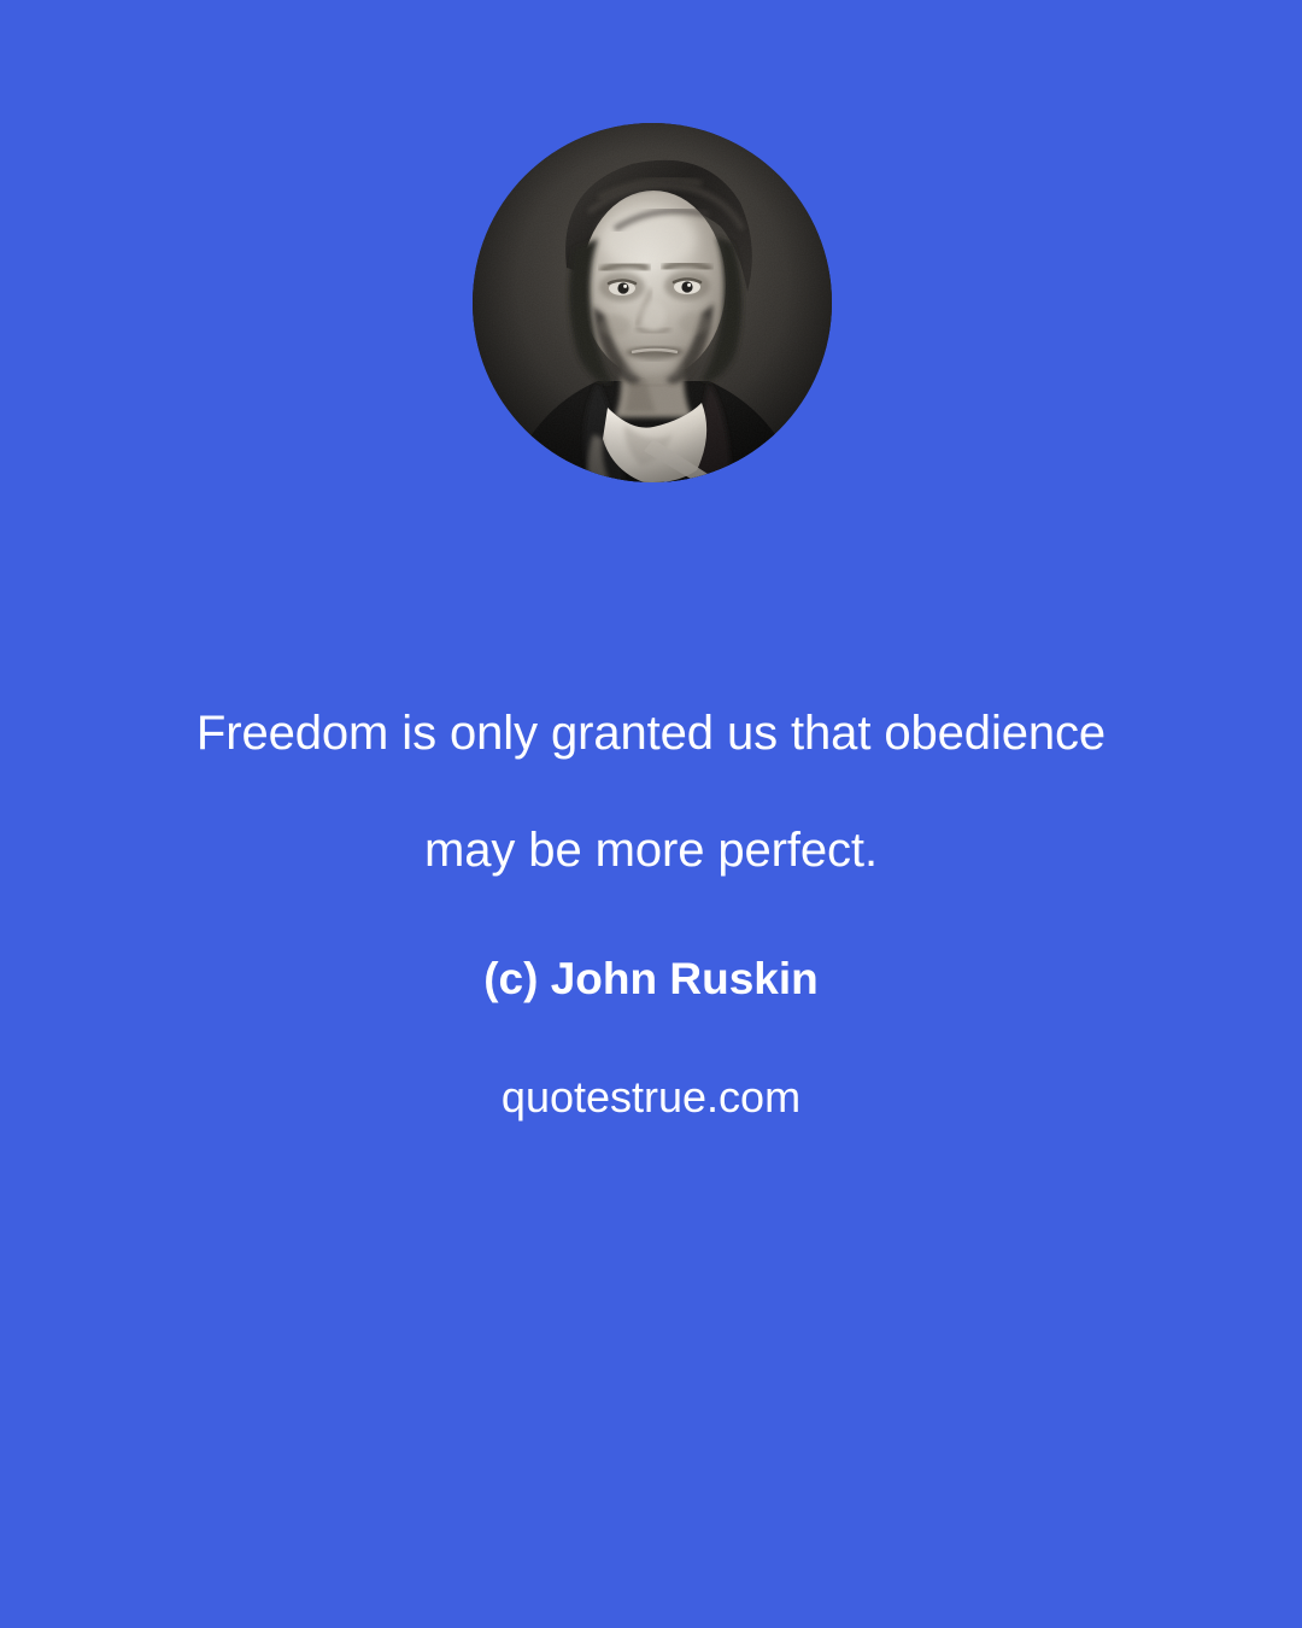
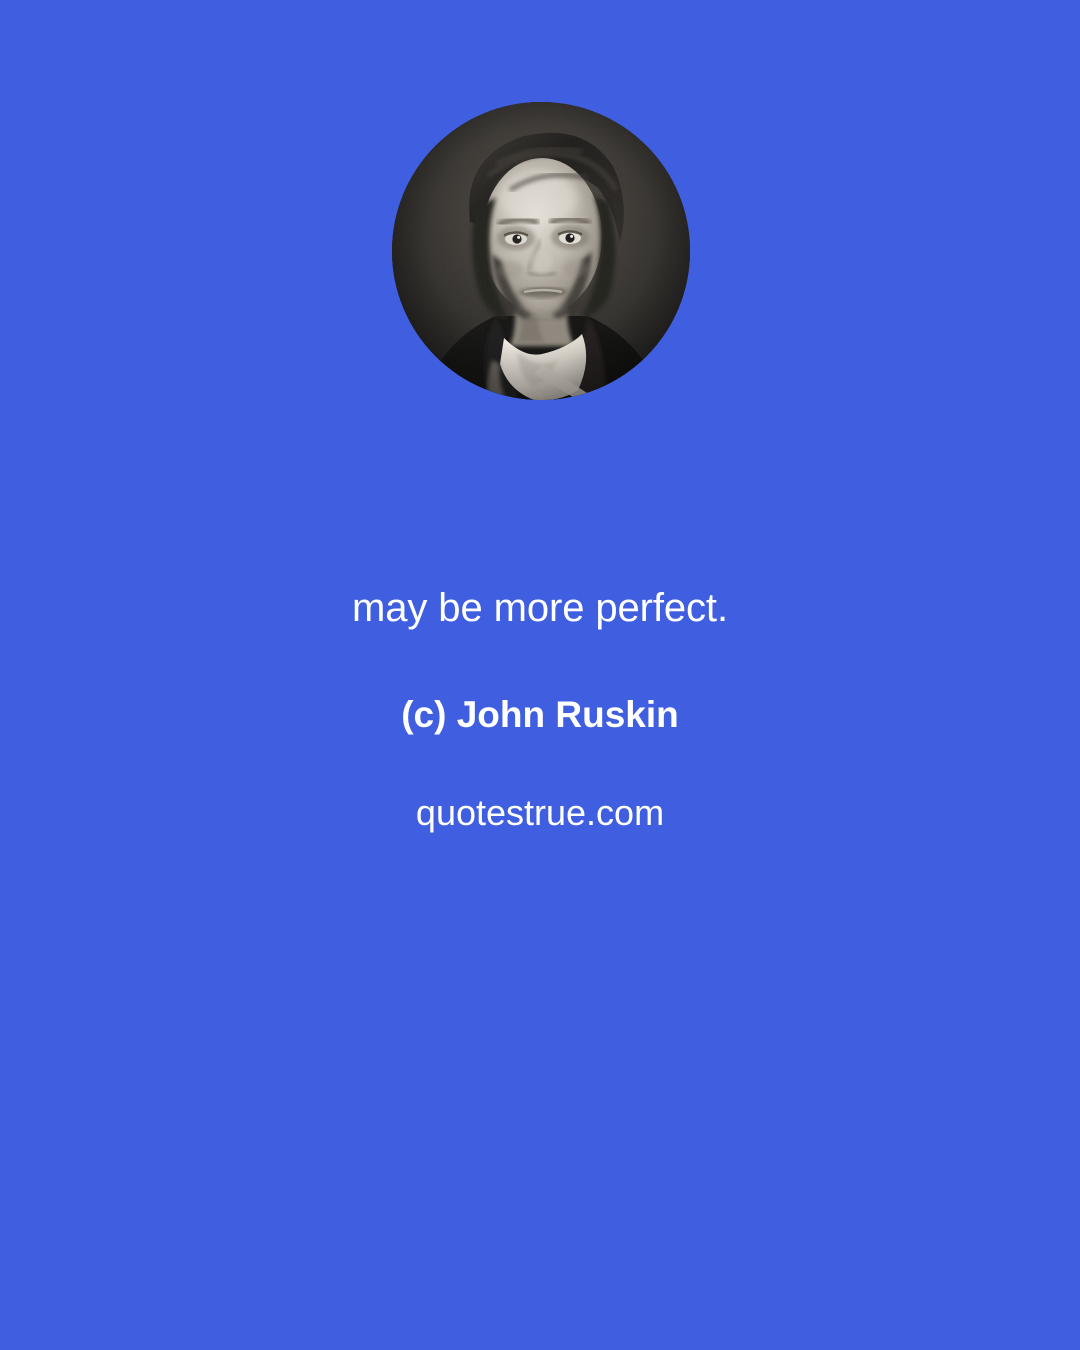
- Freedom is only granted us that obedience
  may be more perfect.
  (c) John Ruskin
  quotestrue.com
